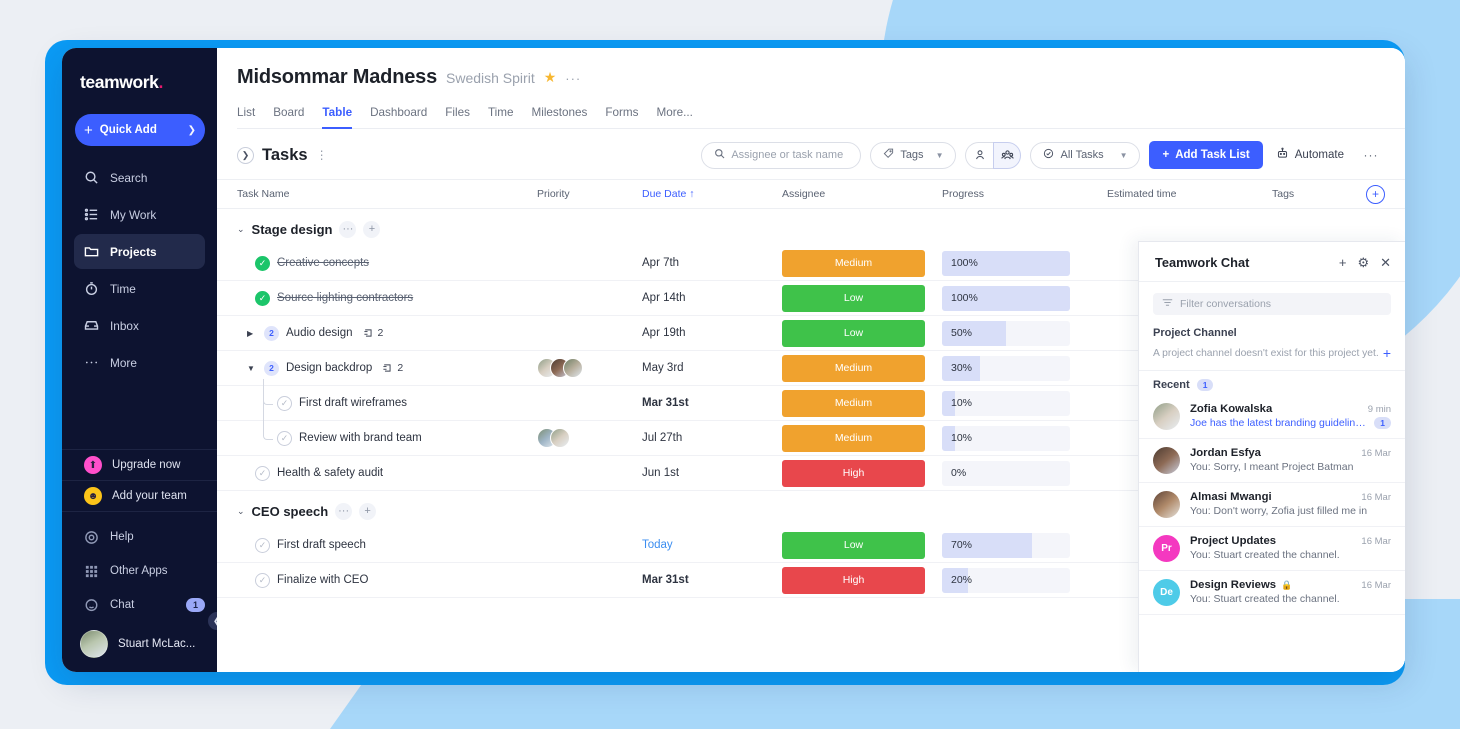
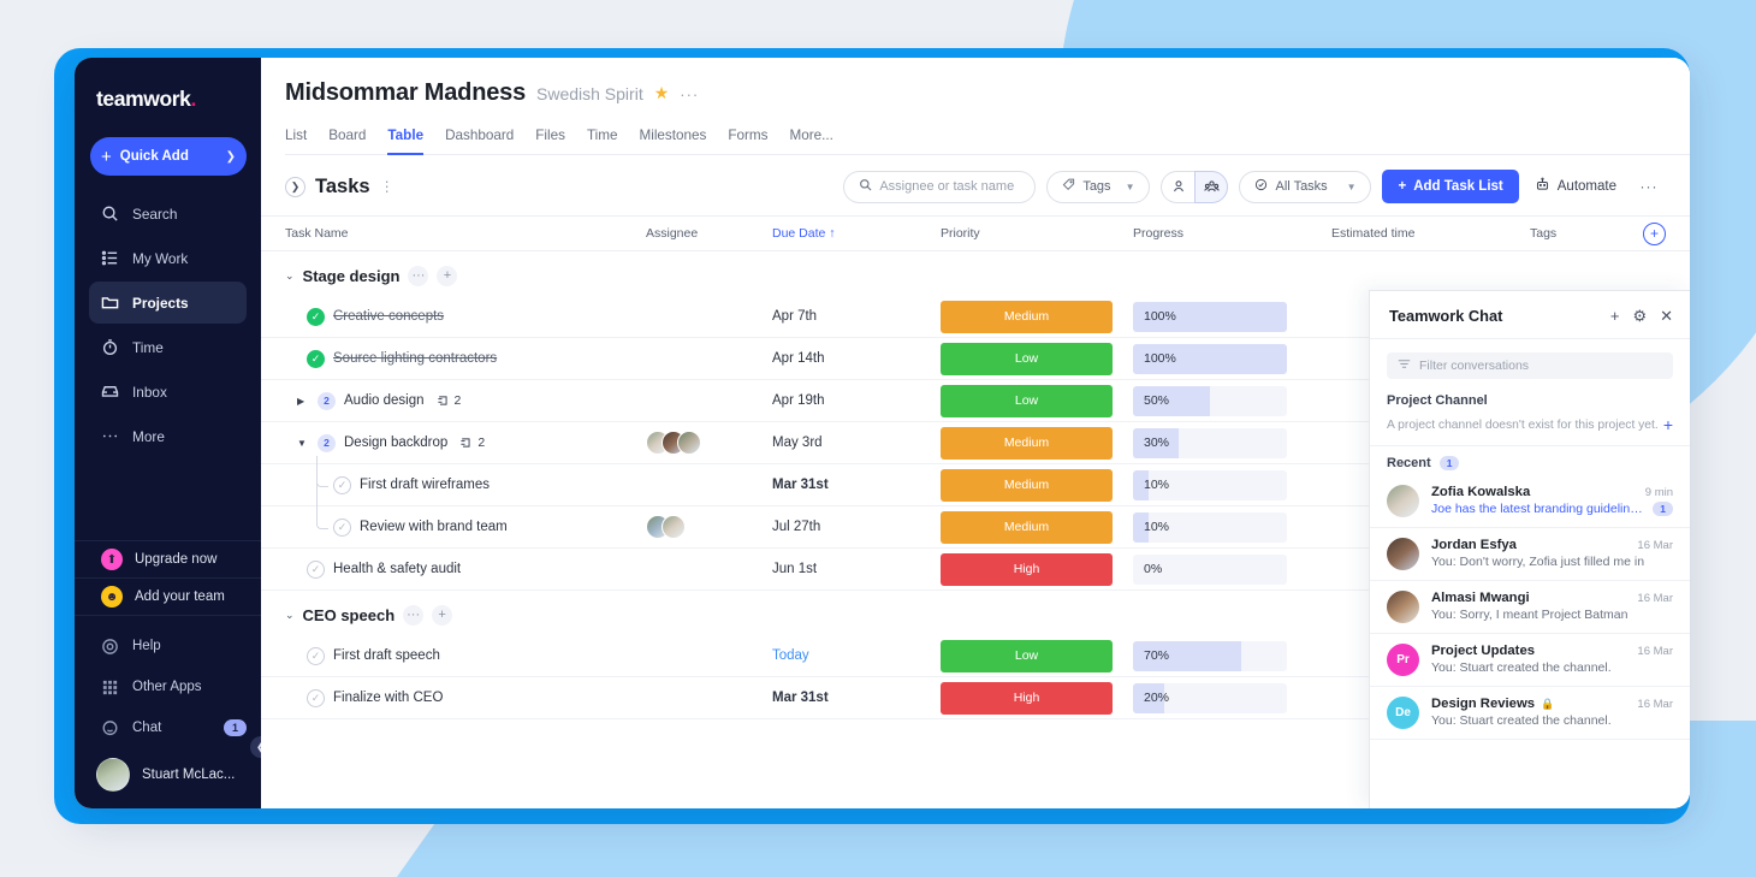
  teamwork.
  +
  Quick Add
  ❯
  Search
  My Work
  Projects
  Time
  Inbox
  More
  ⬆
  Upgrade now
  ☻
  Add your team
  Help
  Other Apps
  Chat
  1
  Stuart McLac...
  Midsommar Madness
  Swedish Spirit
  ★
  ···
  List
  Board
  Table
  Dashboard
  Files
  Time
  Milestones
  Forms
  More...
  ❯
  Tasks
  ⋮
  Assignee or task name
  Tags
  ▼
  All Tasks
  ▼
  +
  Add Task List
  Automate
  ···
  Task Name
- Priority
+ Assignee
  Due Date ↑
- Assignee
+ Priority
  Progress
  Estimated time
  Tags
  +
  ⌄
  Stage design
  ···
  +
  ✓
  Creative concepts
  Apr 7th
  Medium
  100%
  ✓
  Source lighting contractors
  Apr 14th
  Low
  100%
  ▶
  2
  Audio design
  2
  Apr 19th
  Low
  50%
  ▼
  2
  Design backdrop
  2
  May 3rd
  Medium
  30%
  ✓
  First draft wireframes
  Mar 31st
  Medium
  10%
  ✓
  Review with brand team
  Jul 27th
  Medium
  10%
  ✓
  Health & safety audit
  Jun 1st
  High
  0%
  ⌄
  CEO speech
  ···
  +
  ✓
  First draft speech
  Today
  Low
  70%
  ✓
  Finalize with CEO
  Mar 31st
  High
  20%
  Teamwork Chat
  +
  ⚙
  ✕
  Filter conversations
  Project Channel
  A project channel doesn't exist for this project yet.
  +
  Recent
  1
  Zofia Kowalska
  9 min
  Joe has the latest branding guidelines.
  1
  Jordan Esfya
  16 Mar
- You: Sorry, I meant Project Batman
+ You: Don't worry, Zofia just filled me in
  Almasi Mwangi
  16 Mar
- You: Don't worry, Zofia just filled me in
+ You: Sorry, I meant Project Batman
  Pr
  Project Updates
  16 Mar
  You: Stuart created the channel.
  De
  Design Reviews
  🔒
  16 Mar
  You: Stuart created the channel.
